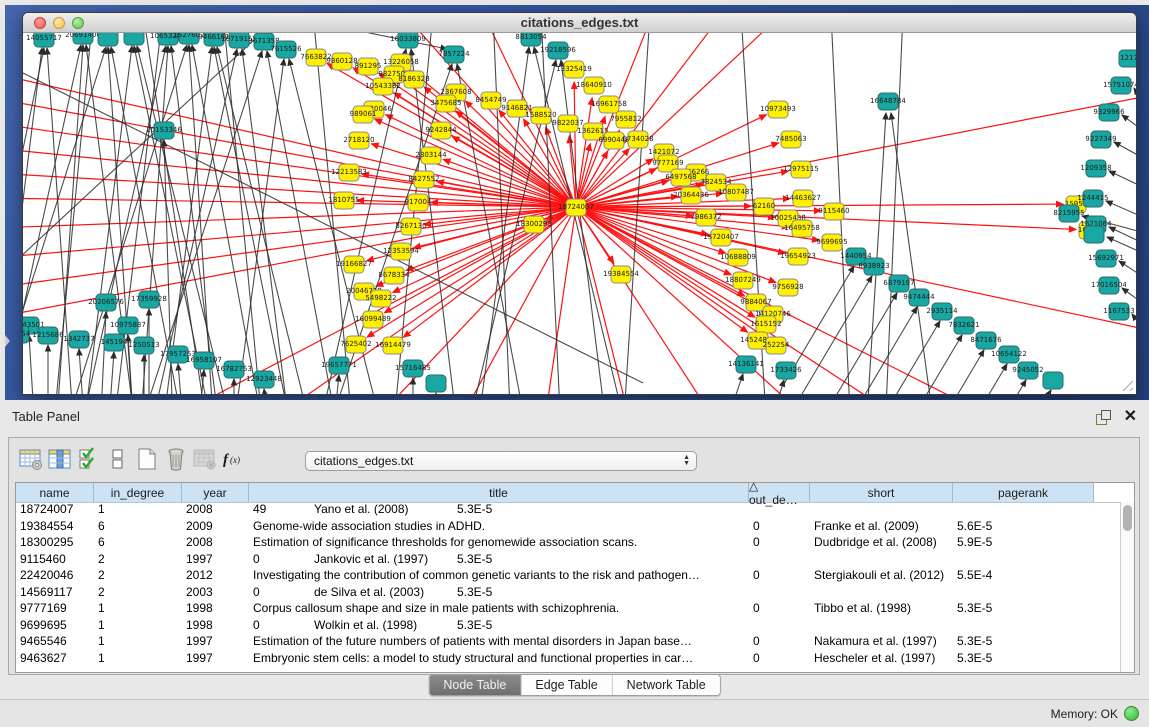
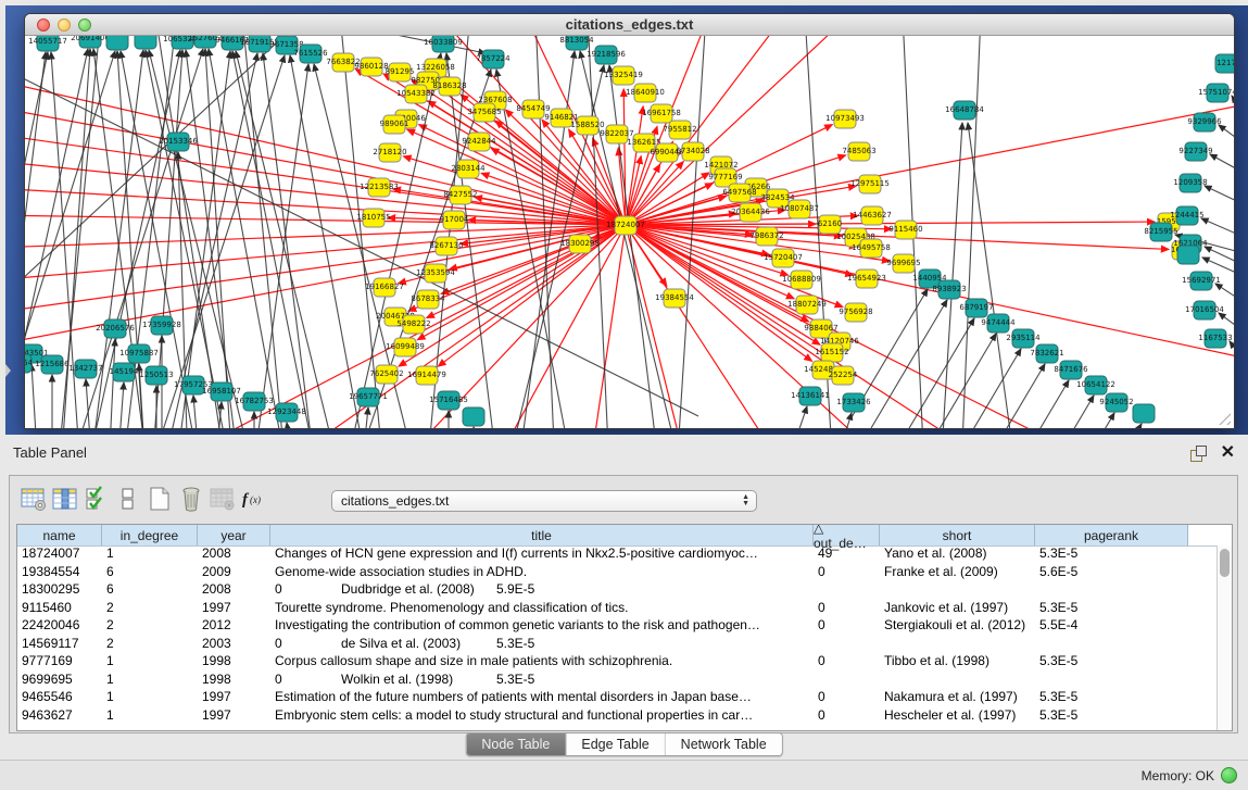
  citations_edges.txt
  14055717
  2069140
  106532
  1527602
  9466161
  1071915
  9671358
  7615526
  16033809
  7857224
  8813054
  19218596
  20153346
  16648784
  7663822
  9860128
  891295
  13226058
  982750
  8186328
  10543382
  989061
  2718120
  12213583
  1810755
  2367608
  3475685
  8454749
  9146821
  1588520
  9822037
  1362615
  13325419
  18640910
  16961758
  7955812
  9242844
  2803144
  8427552
  917004
  6990448
  6734028
  1421072
  9777169
  6497568
  3824534
  20364436
  10807487
  10973493
  7485063
  12975115
  14463627
  9115460
  62160
  10025438
  16495758
  7986372
  15720407
  10688809
  19654923
  9699695
  18807249
  9756928
  9884067
  14120746
  1615152
  145248
  252254
  18300295
  19384554
  8267130
  12353594
  19166827
  8678334
  200467
  5498222
  16099489
  7625402
  16914479
  1595
  18724007
  43501
  1215686
  1342737
  20206576
  17359928
  10975887
  145194
  1250513
  17957253
  16958107
  16782753
  12923448
  19657771
  15716485
  14136141
  1733426
  1440954
  8938923
  6879197
  9474444
  2935114
  7832621
  8471676
  10654122
  9245052
  1217
  1575107
  9329966
  9227349
  1209358
  1244415
  8215955
  1621064
  15692971
  17016504
  1167533
  Table Panel
  ✕
  f
  (x)
  citations_edges.txt
  name
  in_degree
  year
  title
  △ out_de…
  short
  pagerank
  18724007
  1
  2008
+ Changes of HCN gene expression and I(f) currents in Nkx2.5-positive cardiomyoc…
  49
  Yano et al. (2008)
  5.3E-5
  19384554
  6
  2009
  Genome-wide association studies in ADHD.
  0
  Franke et al. (2009)
  5.6E-5
  18300295
  6
  2008
- Estimation of significance thresholds for genomewide association scans.
  0
  Dudbridge et al. (2008)
  5.9E-5
  9115460
  2
  1997
+ Tourette syndrome. Phenomenology and classification of tics.
  0
  Jankovic et al. (1997)
  5.3E-5
  22420046
  2
  2012
  Investigating the contribution of common genetic variants to the risk and pathogen…
  0
  Stergiakouli et al. (2012)
  5.5E-4
  14569117
  2
  2003
  0
  de Silva et al. (2003)
  5.3E-5
  9777169
  1
  1998
  Corpus callosum shape and size in male patients with schizophrenia.
  0
  Tibbo et al. (1998)
  5.3E-5
  9699695
  1
  1998
  0
  Wolkin et al. (1998)
  5.3E-5
  9465546
  1
  1997
  Estimation of the future numbers of patients with mental disorders in Japan base…
  0
  Nakamura et al. (1997)
  5.3E-5
  9463627
  1
  1997
  Embryonic stem cells: a model to study structural and functional properties in car…
  0
  Hescheler et al. (1997)
  5.3E-5
  Node Table
  Edge Table
  Network Table
  Memory: OK
